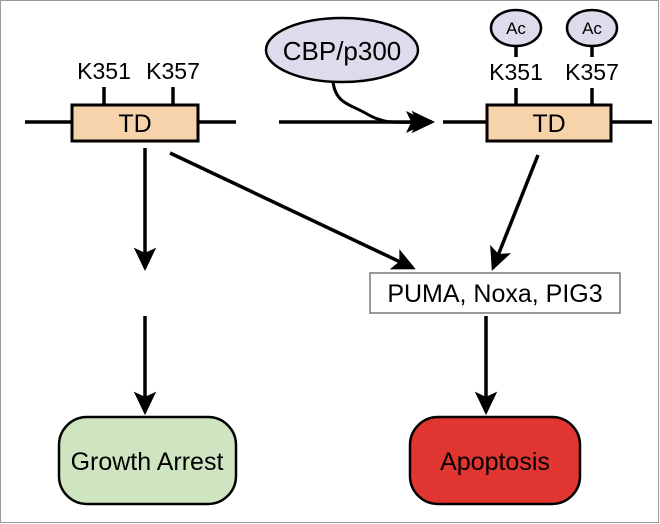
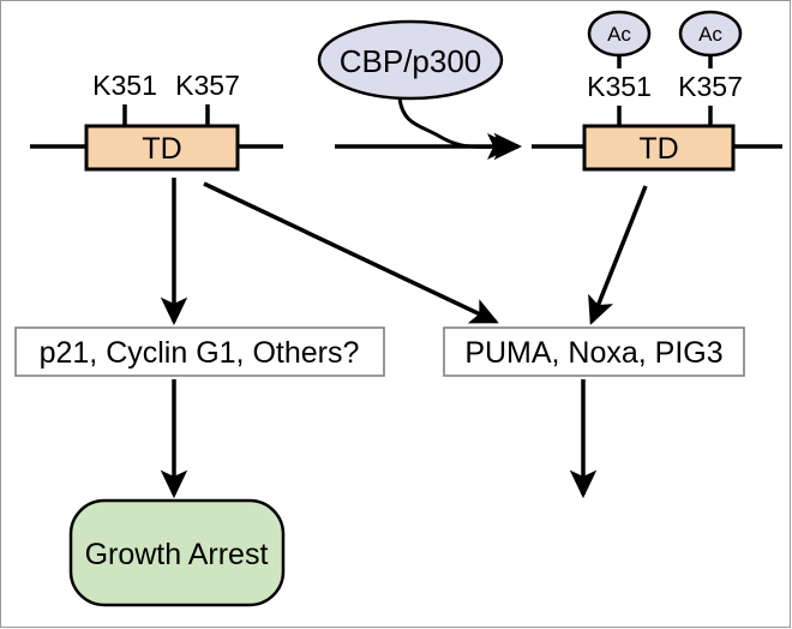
  K351
  K357
  TD
  CBP/p300
  K351
  K357
  Ac
  Ac
  TD
+ p21, Cyclin G1, Others?
  PUMA, Noxa, PIG3
  Growth Arrest
- Apoptosis
